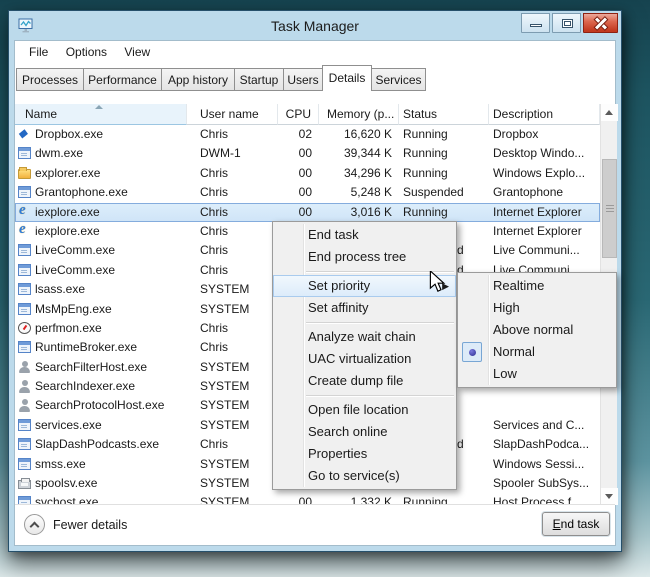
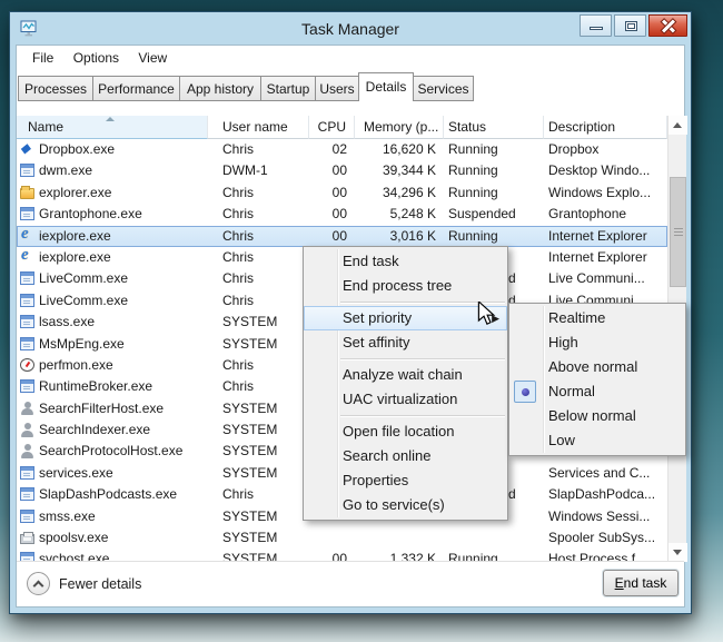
  Task Manager
  File Options View
  Processes
  Performance
  App history
  Startup
  Users
  Details
  Services
  Name
  User name
  CPU
  Memory (p...
  Status
  Description
  Dropbox.exe
  Chris
  02
  16,620 K
  Running
  Dropbox
  dwm.exe
  DWM-1
  00
  39,344 K
  Running
  Desktop Windo...
  explorer.exe
  Chris
  00
  34,296 K
  Running
  Windows Explo...
  Grantophone.exe
  Chris
  00
  5,248 K
  Suspended
  Grantophone
  iexplore.exe
  Chris
  00
  3,016 K
  Running
  Internet Explorer
  iexplore.exe
  Chris
  Internet Explorer
  LiveComm.exe
  Chris
  Live Communi...
  LiveComm.exe
  Chris
  Live Communi...
  lsass.exe
  SYSTEM
  MsMpEng.exe
  SYSTEM
  perfmon.exe
  Chris
  RuntimeBroker.exe
  Chris
  SearchFilterHost.exe
  SYSTEM
  SearchIndexer.exe
  SYSTEM
  SearchProtocolHost.exe
  SYSTEM
  services.exe
  SYSTEM
  Services and C...
  SlapDashPodcasts.exe
  Chris
  SlapDashPodca...
  smss.exe
  SYSTEM
  Windows Sessi...
  spoolsv.exe
  SYSTEM
  Spooler SubSys...
  svchost.exe
  SYSTEM
  00
  1,332 K
  Running
  Host Process f...
  Fewer details
  End task
  End task
  End process tree
  Set priority
  ▶
  Set affinity
  Analyze wait chain
  UAC virtualization
- Create dump file
  Open file location
  Search online
  Properties
  Go to service(s)
  Realtime
  High
  Above normal
  Normal
+ Below normal
  Low
